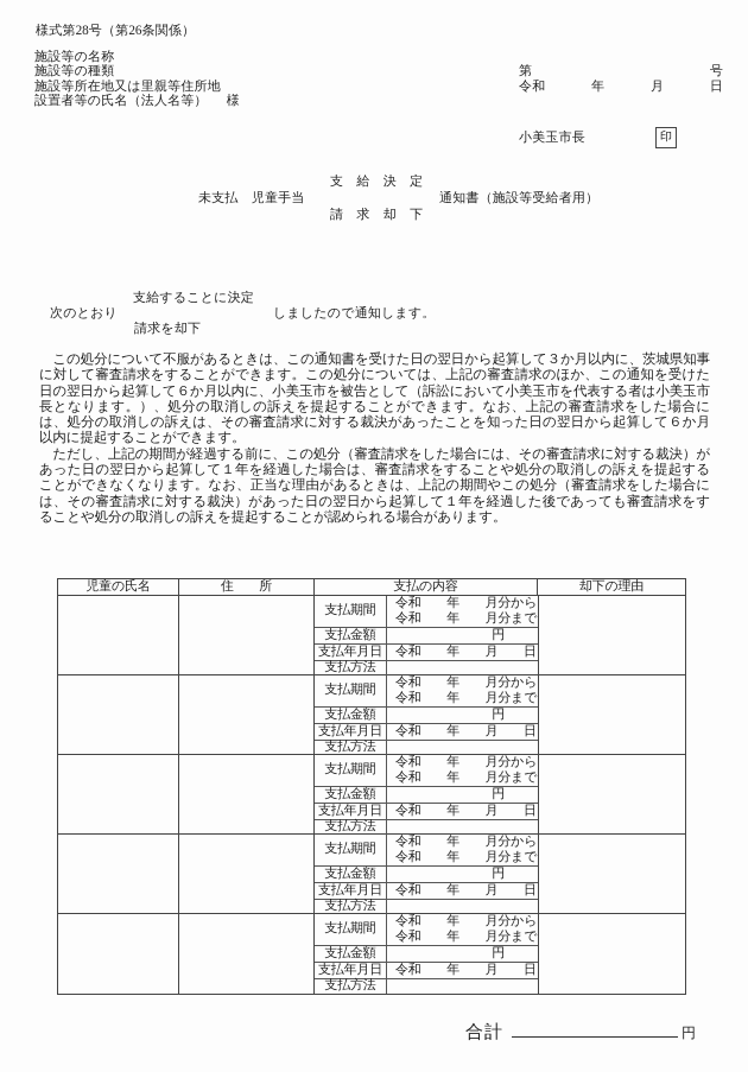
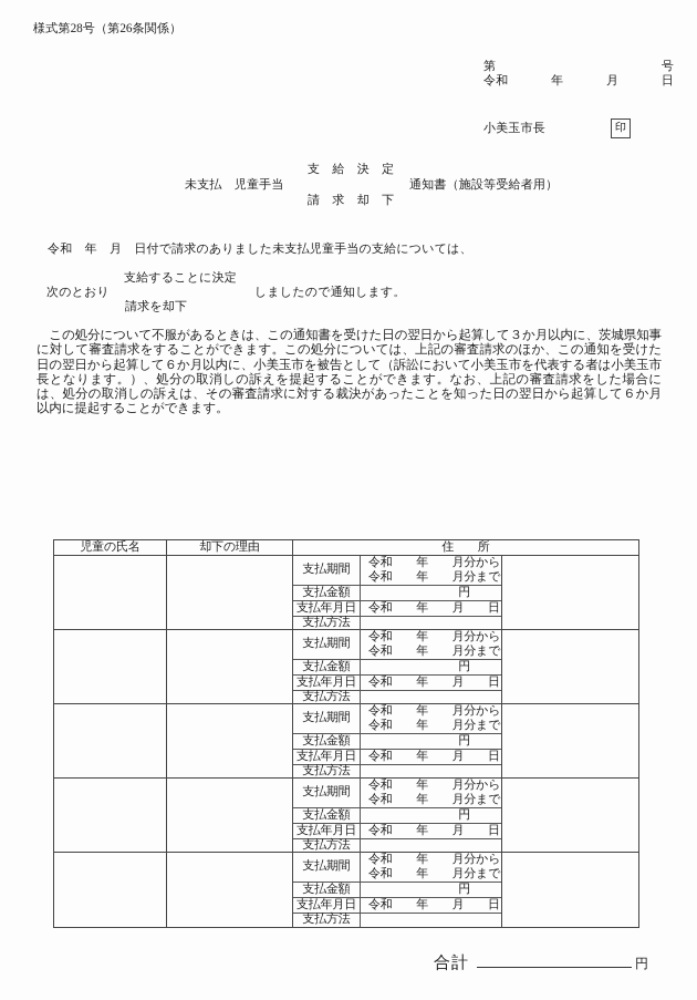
  様式第28号（第26条関係）
- 施設等の名称
- 施設等の種類
- 施設等所在地又は里親等住所地
- 設置者等の氏名（法人名等） 様
  第
  号
  令和
  年
  月
  日
  小美玉市長
  印
  支 給 決 定
  未支払 児童手当
  通知書（施設等受給者用）
  請 求 却 下
+ 令和 年 月 日付で請求のありました未支払児童手当の支給については、
  支給することに決定
  次のとおり
  しましたので通知します。
  請求を却下
  この処分について不服があるときは、この通知書を受けた日の翌日から起算して３か月以内に、茨城県知事に対して審査請求をすることができます。この処分については、上記の審査請求のほか、この通知を受けた日の翌日から起算して６か月以内に、小美玉市を被告として（訴訟において小美玉市を代表する者は小美玉市長となります。）、処分の取消しの訴えを提起することができます。なお、上記の審査請求をした場合には、処分の取消しの訴えは、その審査請求に対する裁決があったことを知った日の翌日から起算して６か月以内に提起することができます。
- ただし、上記の期間が経過する前に、この処分（審査請求をした場合には、その審査請求に対する裁決）があった日の翌日から起算して１年を経過した場合は、審査請求をすることや処分の取消しの訴えを提起することができなくなります。なお、正当な理由があるときは、上記の期間やこの処分（審査請求をした場合には、その審査請求に対する裁決）があった日の翌日から起算して１年を経過した後であっても審査請求をすることや処分の取消しの訴えを提起することが認められる場合があります。
  児童の氏名
- 住 所
+ 却下の理由
- 支払の内容
- 却下の理由
+ 住 所
  支払期間
  令和 年 月分から
  令和 年 月分まで
  支払金額
  円
  支払年月日
  令和 年 月 日
  支払方法
  支払期間
  令和 年 月分から
  令和 年 月分まで
  支払金額
  円
  支払年月日
  令和 年 月 日
  支払方法
  支払期間
  令和 年 月分から
  令和 年 月分まで
  支払金額
  円
  支払年月日
  令和 年 月 日
  支払方法
  支払期間
  令和 年 月分から
  令和 年 月分まで
  支払金額
  円
  支払年月日
  令和 年 月 日
  支払方法
  支払期間
  令和 年 月分から
  令和 年 月分まで
  支払金額
  円
  支払年月日
  令和 年 月 日
  支払方法
  合計
  円
